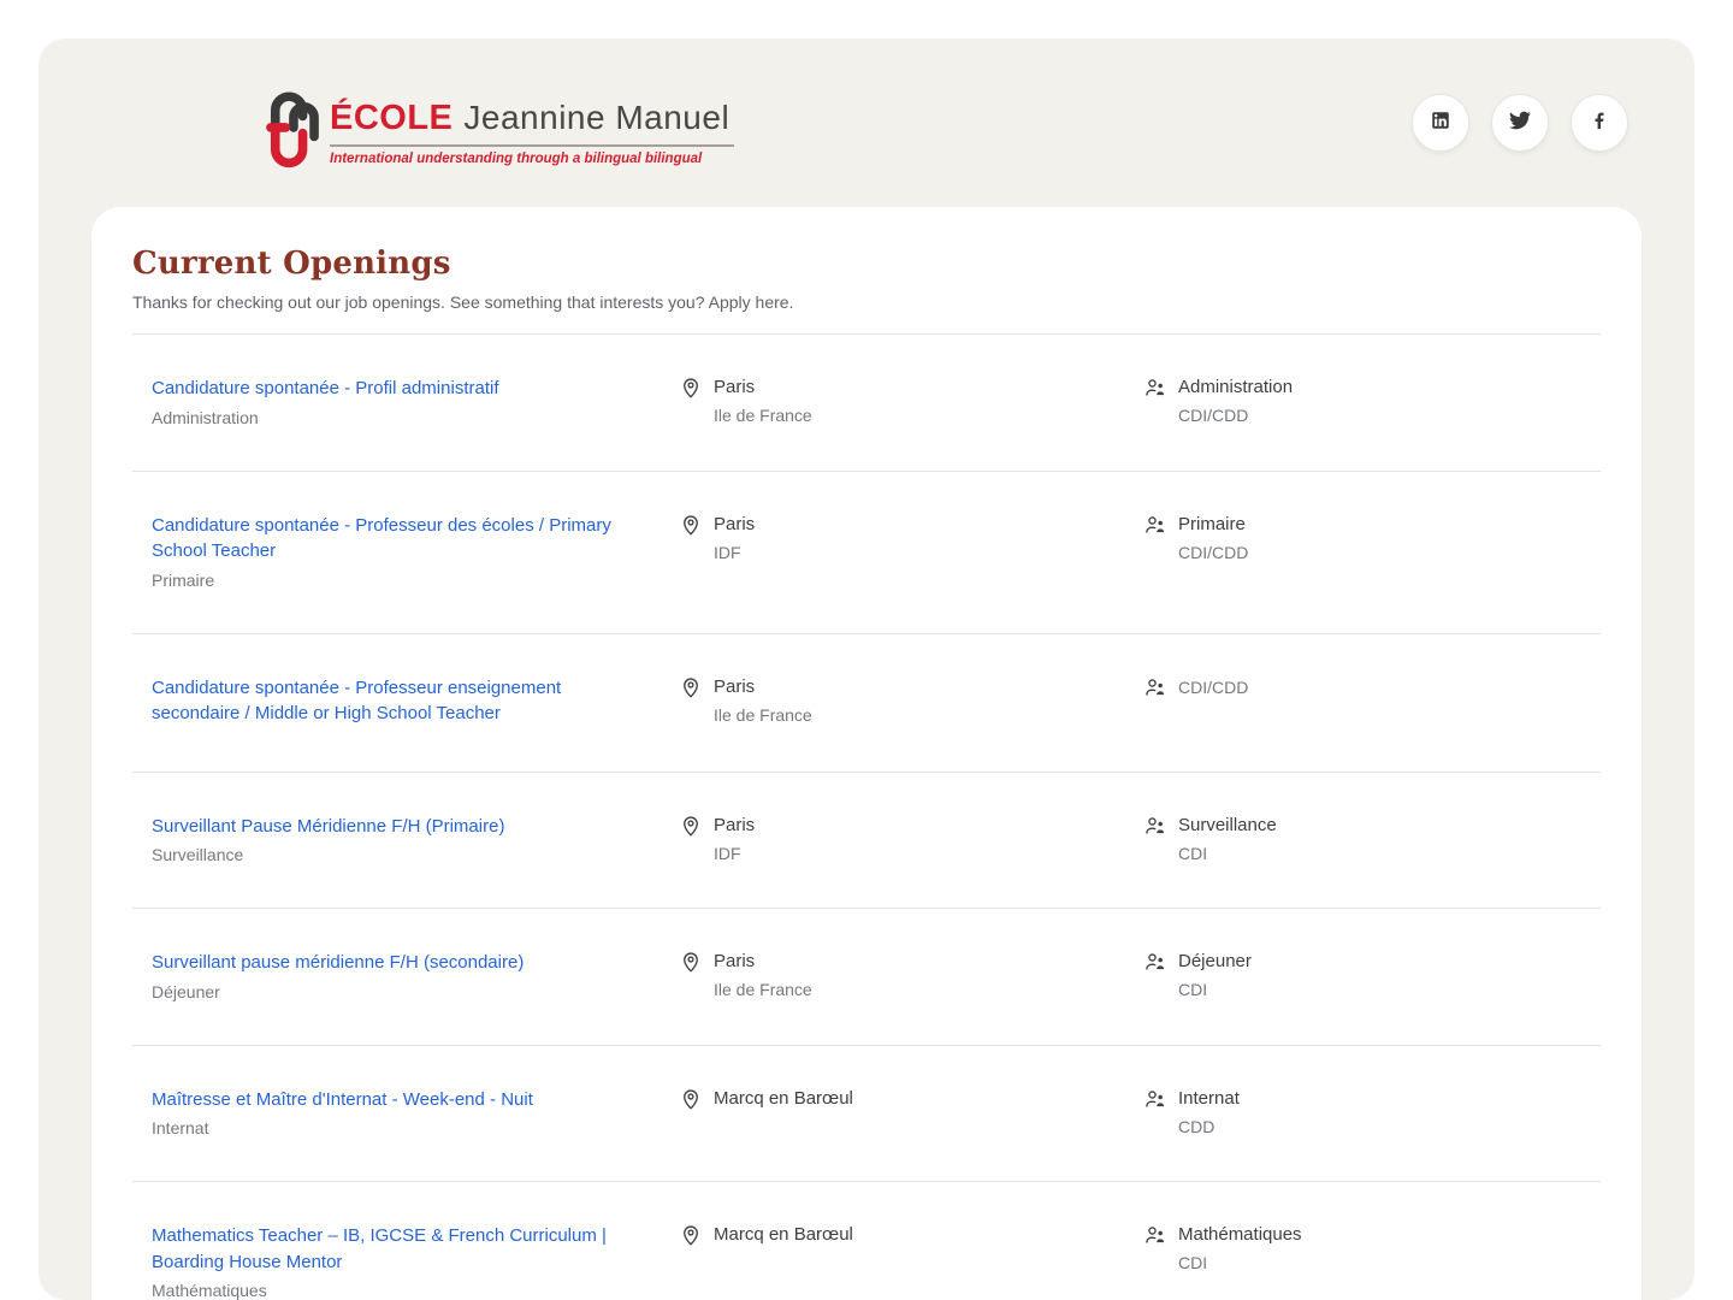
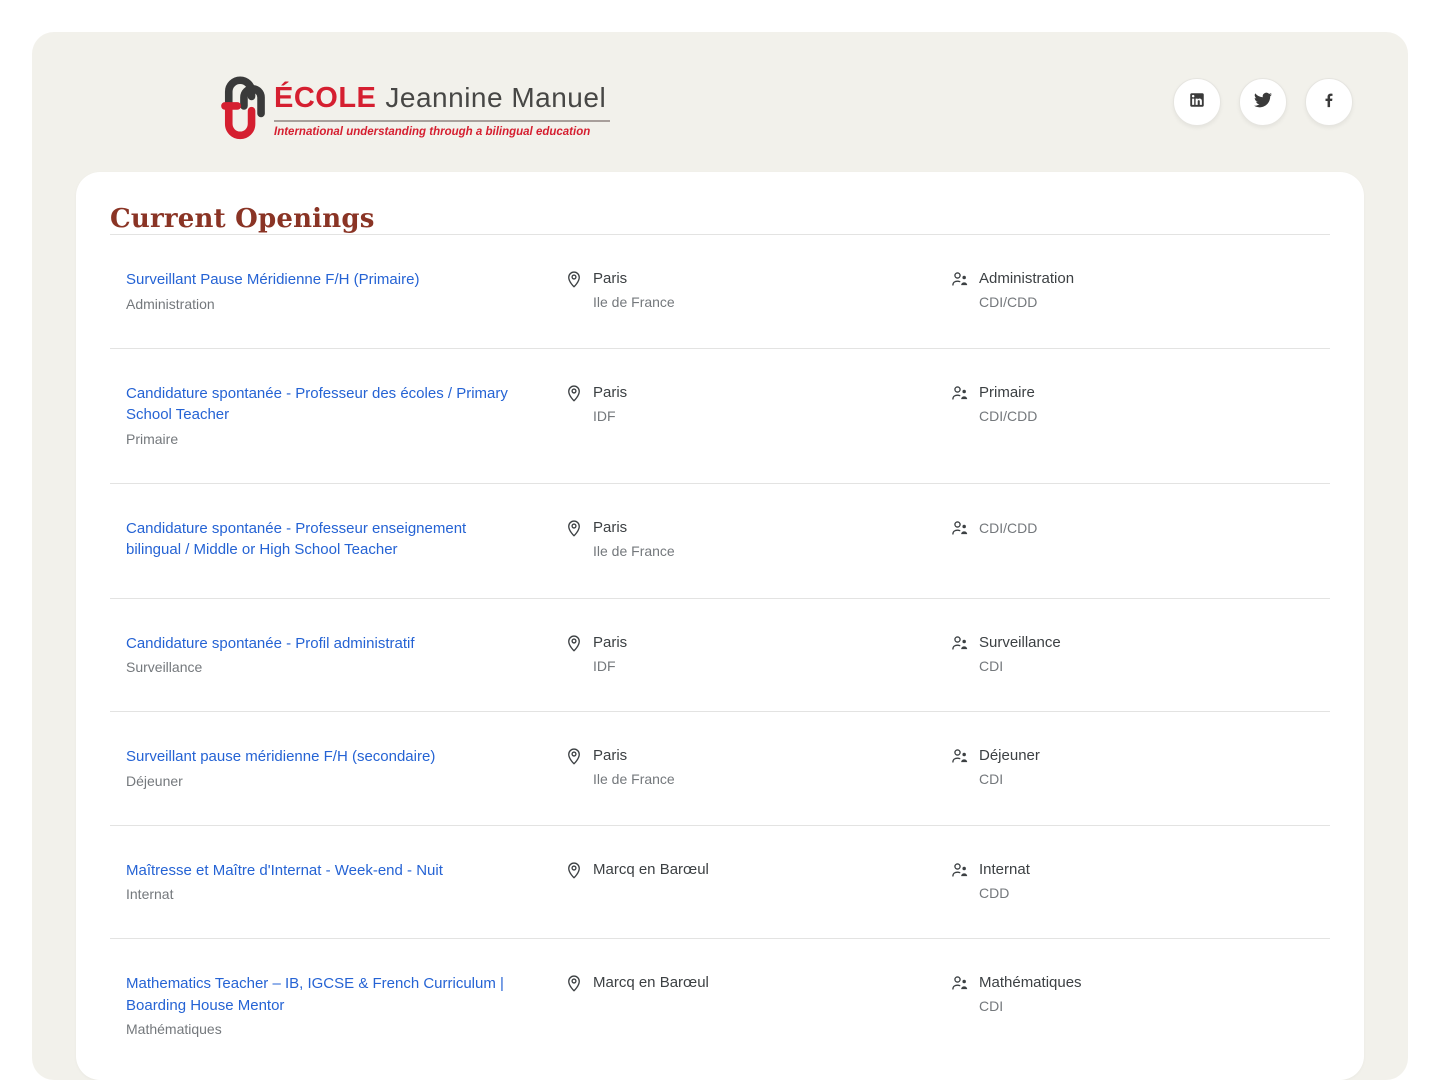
  ÉCOLE
  Jeannine Manuel
- International understanding through a bilingual bilingual
+ International understanding through a bilingual education
  Current Openings
- Thanks for checking out our job openings. See something that interests you? Apply here.
- Candidature spontanée - Profil administratif
+ Surveillant Pause Méridienne F/H (Primaire)
  Administration
  Paris
  Ile de France
  Administration
  CDI/CDD
  Candidature spontanée - Professeur des écoles / Primary School Teacher
  Primaire
  Paris
  IDF
  Primaire
  CDI/CDD
- Candidature spontanée - Professeur enseignement secondaire / Middle or High School Teacher
+ Candidature spontanée - Professeur enseignement bilingual / Middle or High School Teacher
  Paris
  Ile de France
  CDI/CDD
- Surveillant Pause Méridienne F/H (Primaire)
+ Candidature spontanée - Profil administratif
  Surveillance
  Paris
  IDF
  Surveillance
  CDI
  Surveillant pause méridienne F/H (secondaire)
  Déjeuner
  Paris
  Ile de France
  Déjeuner
  CDI
  Maîtresse et Maître d'Internat - Week-end - Nuit
  Internat
  Marcq en Barœul
  Internat
  CDD
  Mathematics Teacher – IB, IGCSE & French Curriculum | Boarding House Mentor
  Mathématiques
  Marcq en Barœul
  Mathématiques
  CDI
